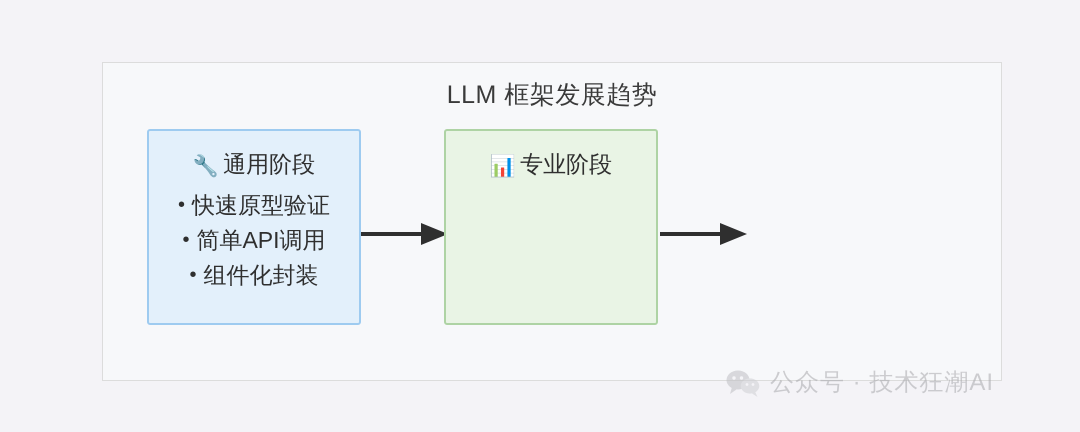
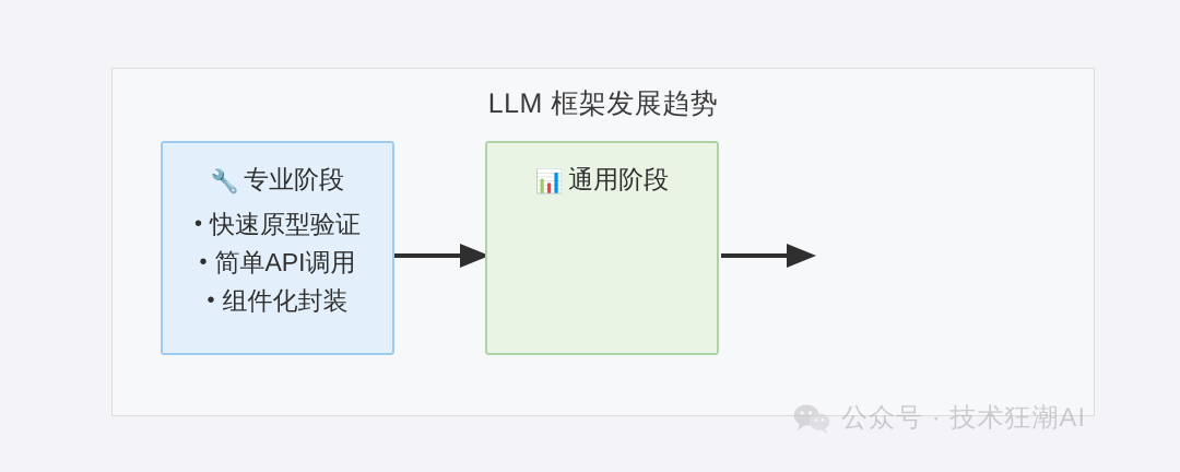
  LLM 框架发展趋势
- 🔧 通用阶段
+ 🔧 专业阶段
  快速原型验证
  简单API调用
  组件化封装
- 📊 专业阶段
+ 📊 通用阶段
  公众号 · 技术狂潮AI
